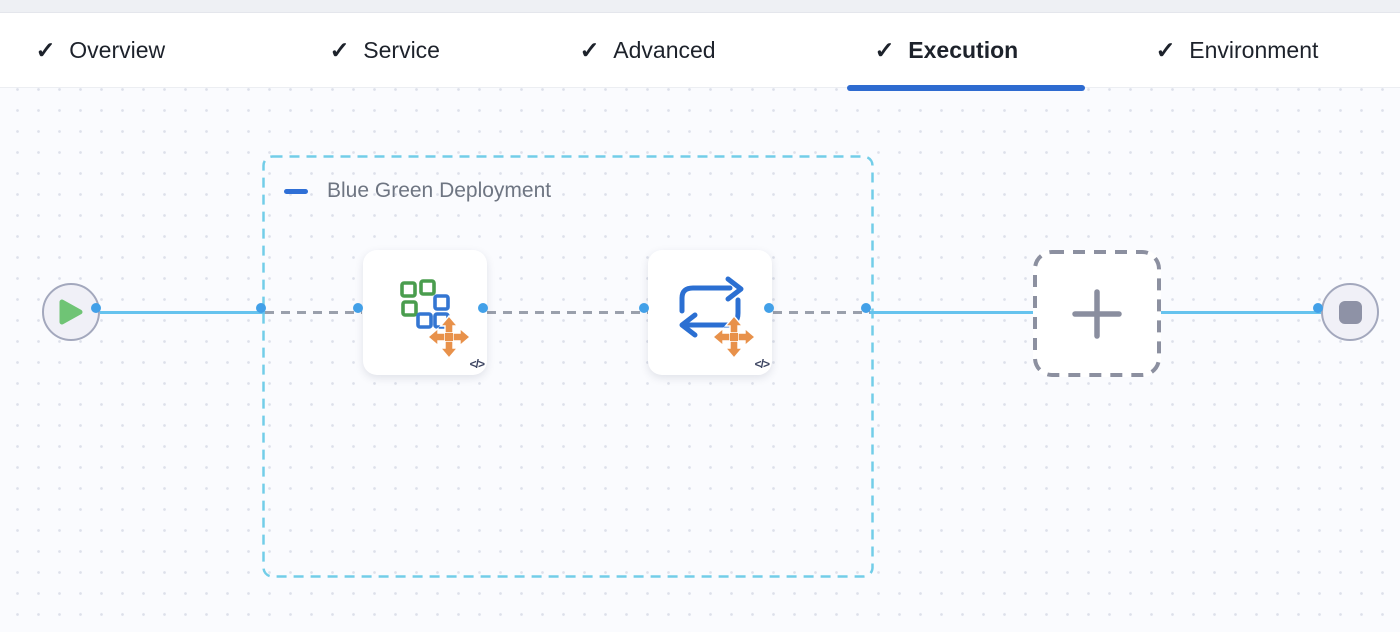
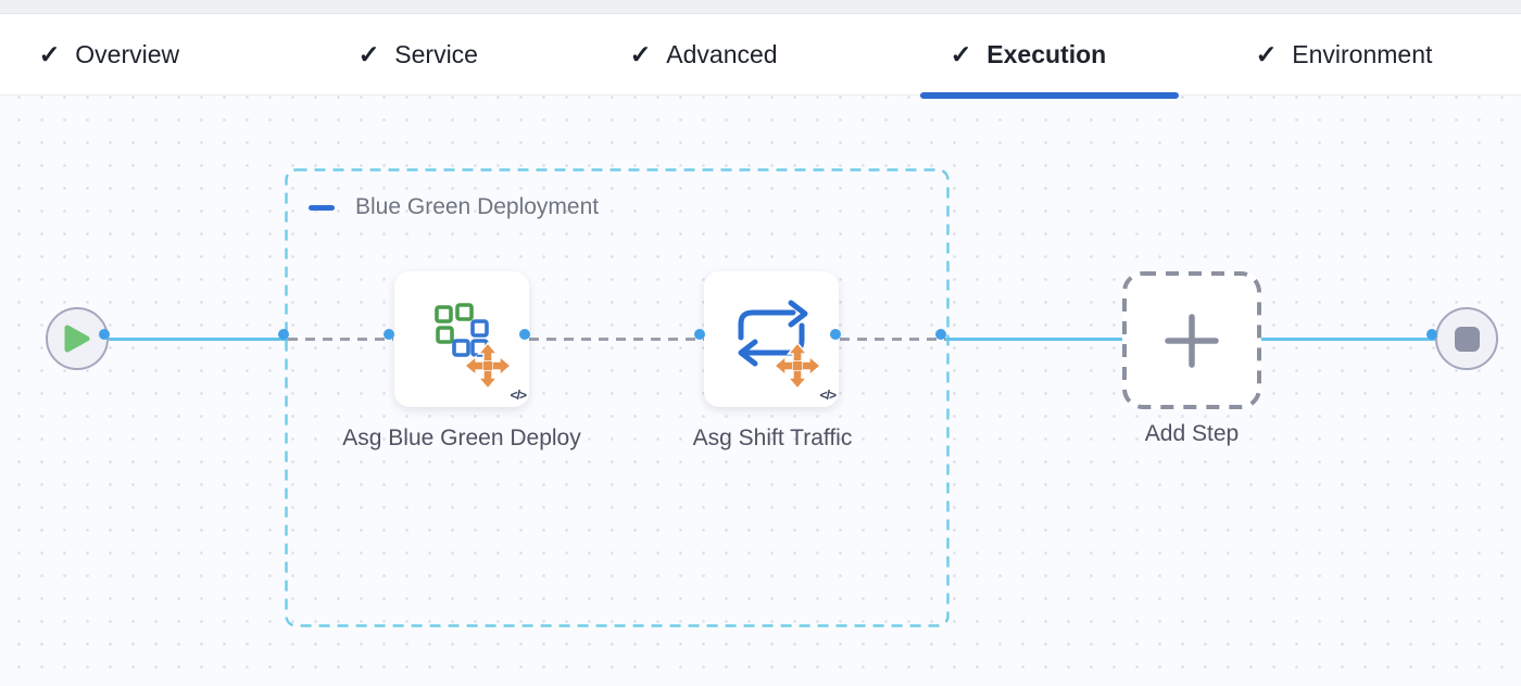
  ✓
  Overview
  ✓
  Service
  ✓
  Advanced
  ✓
  Execution
  ✓
  Environment
  Blue Green Deployment
  </>
  </>
+ Asg Blue Green Deploy
+ Asg Shift Traffic
+ Add Step
